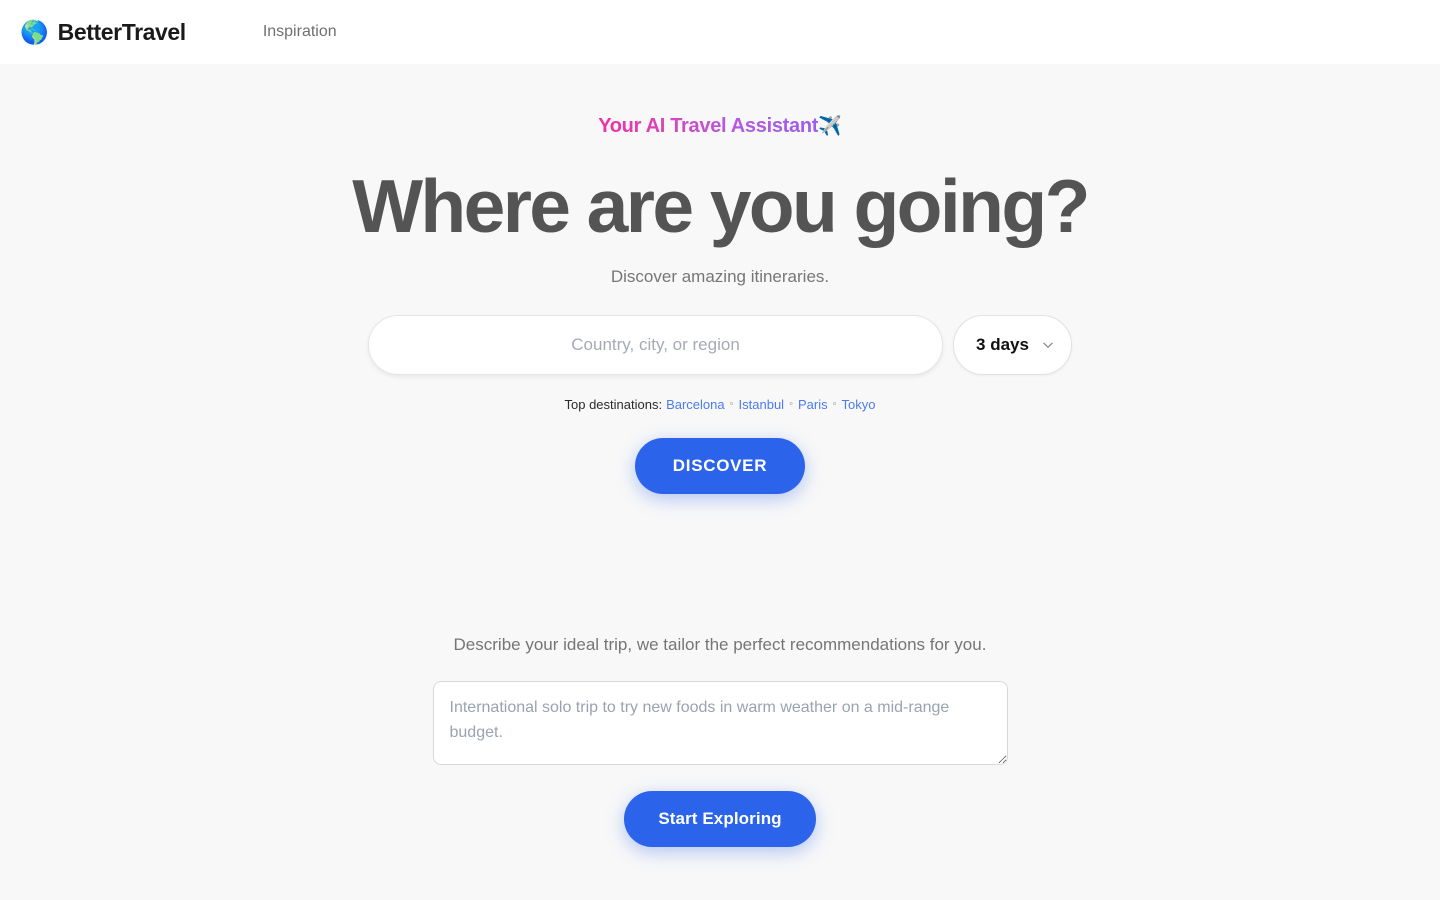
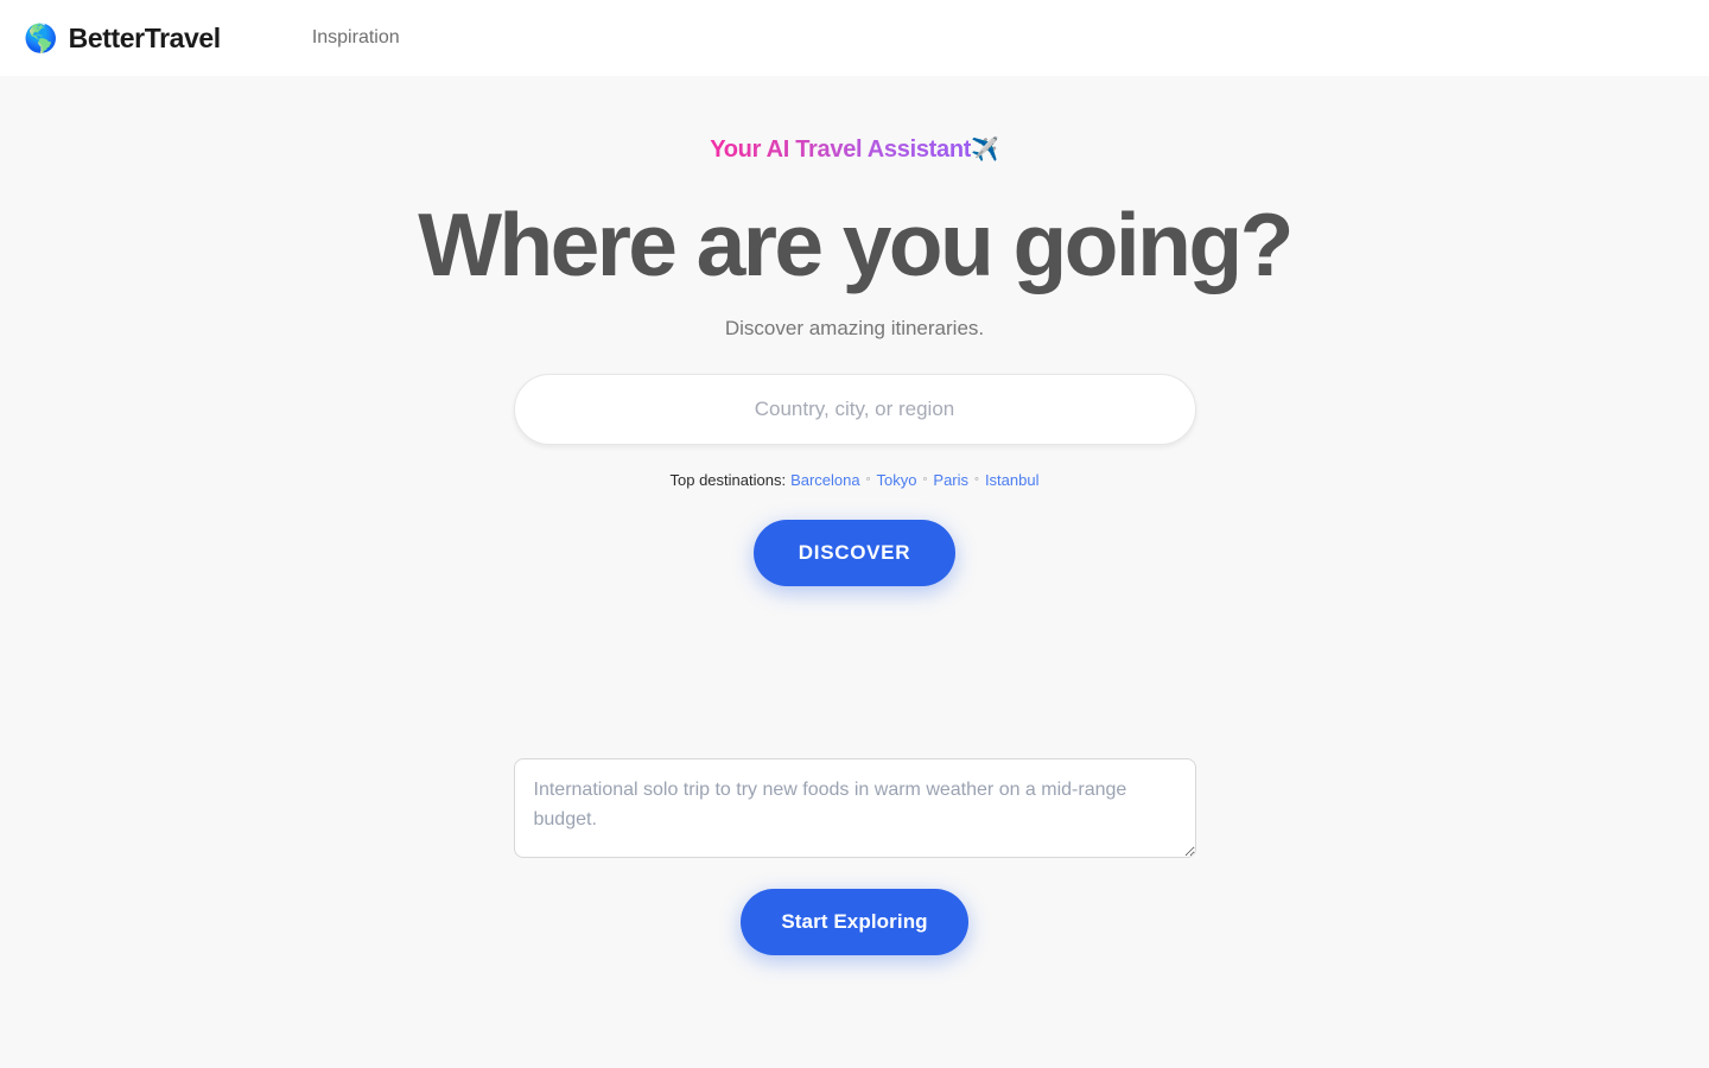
  🌎
  BetterTravel
  Inspiration
  Your AI Travel Assistant✈️
  Where are you going?
  Discover amazing itineraries.
  Country, city, or region
- 3 days
  Top destinations:
  Barcelona
  ◦
- Istanbul
+ Tokyo
  ◦
  Paris
  ◦
- Tokyo
+ Istanbul
  DISCOVER
- Describe your ideal trip, we tailor the perfect recommendations for you.
  Start Exploring
